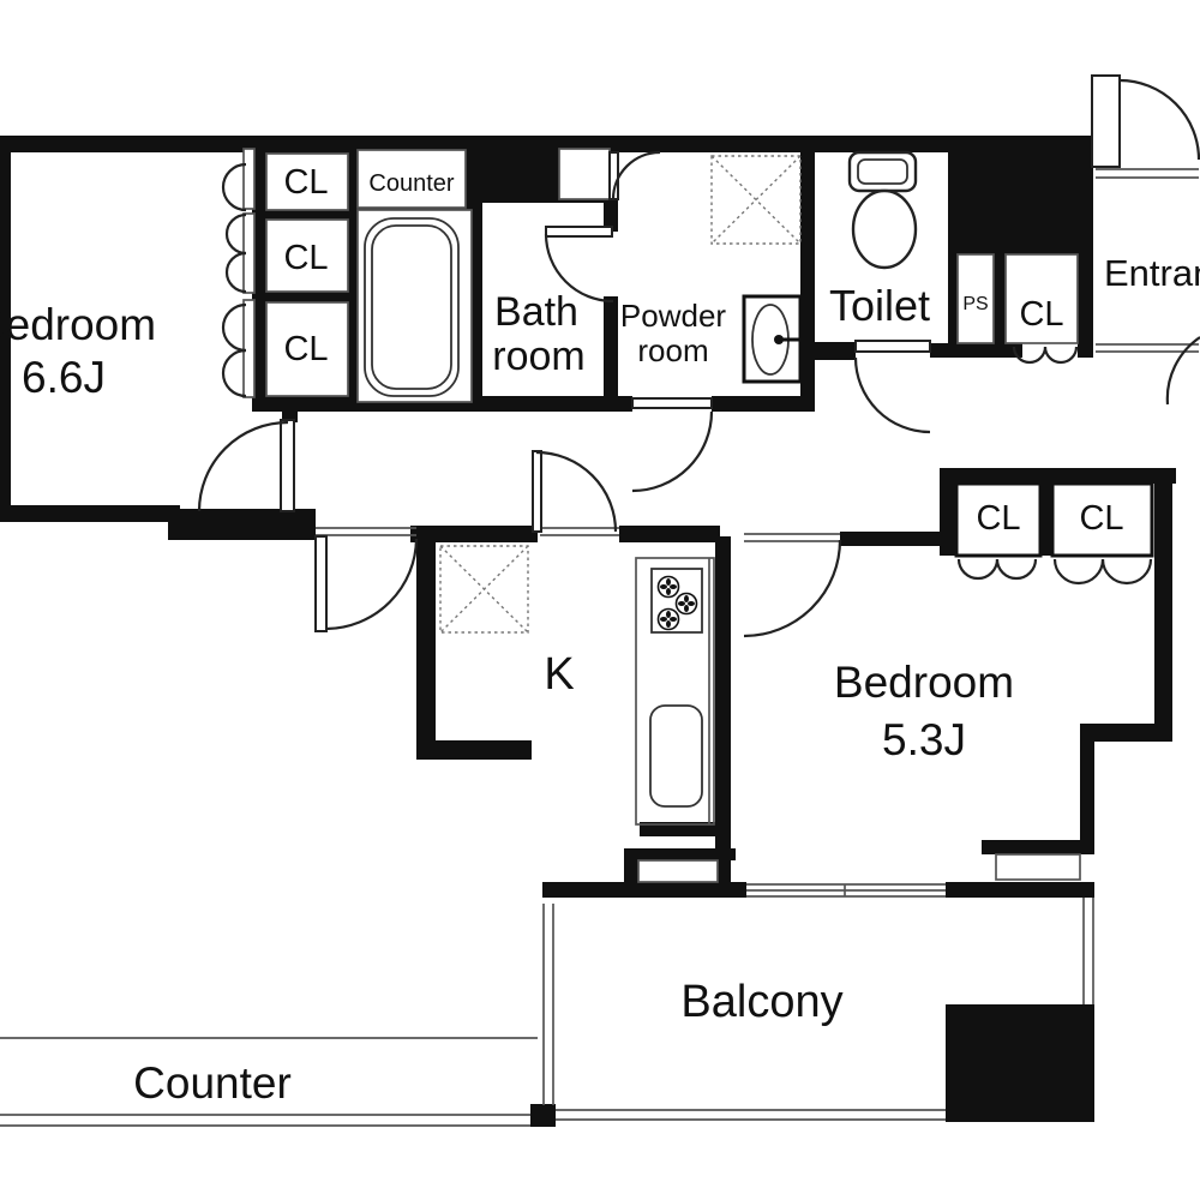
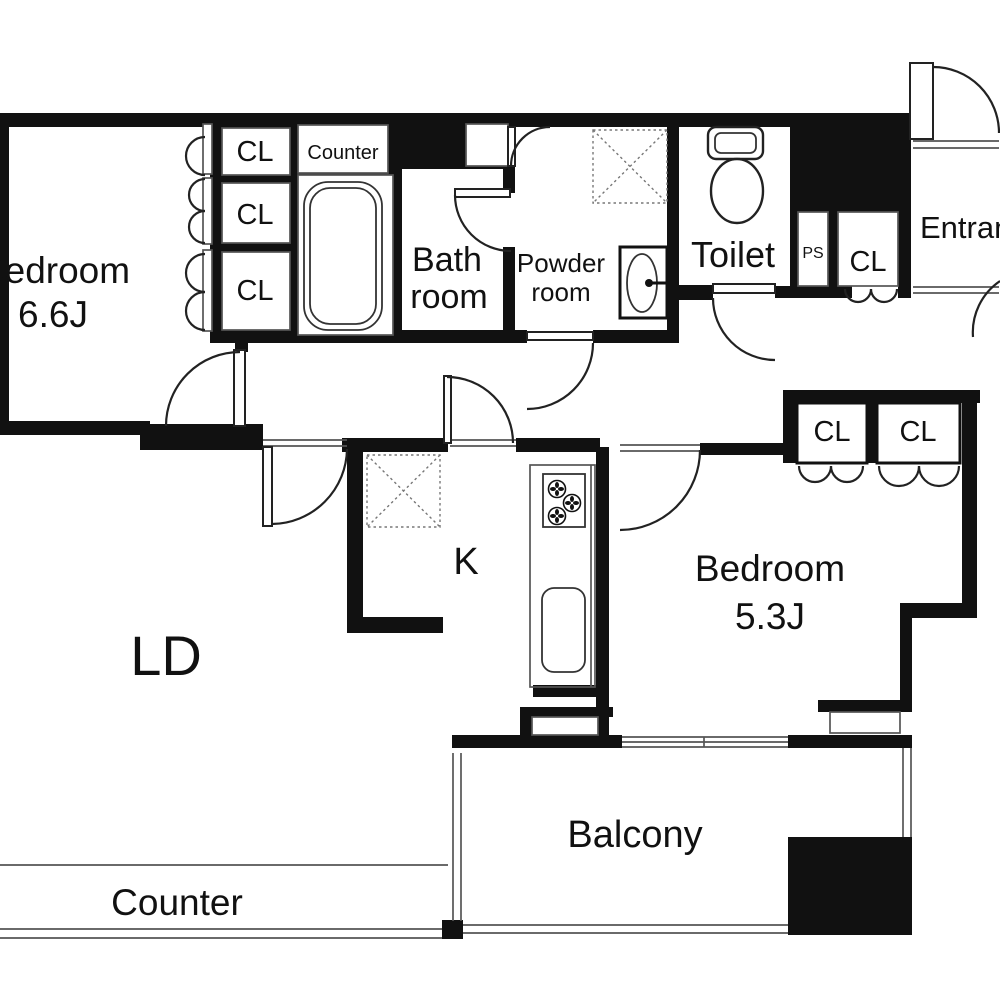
  edroom
  6.6J
  CL
  CL
  CL
  Counter
  Bath
  room
  Powder
  room
  Toilet
  PS
  CL
  CL
  CL
  Bedroom
  5.3J
  K
+ LD
  Balcony
  Counter
